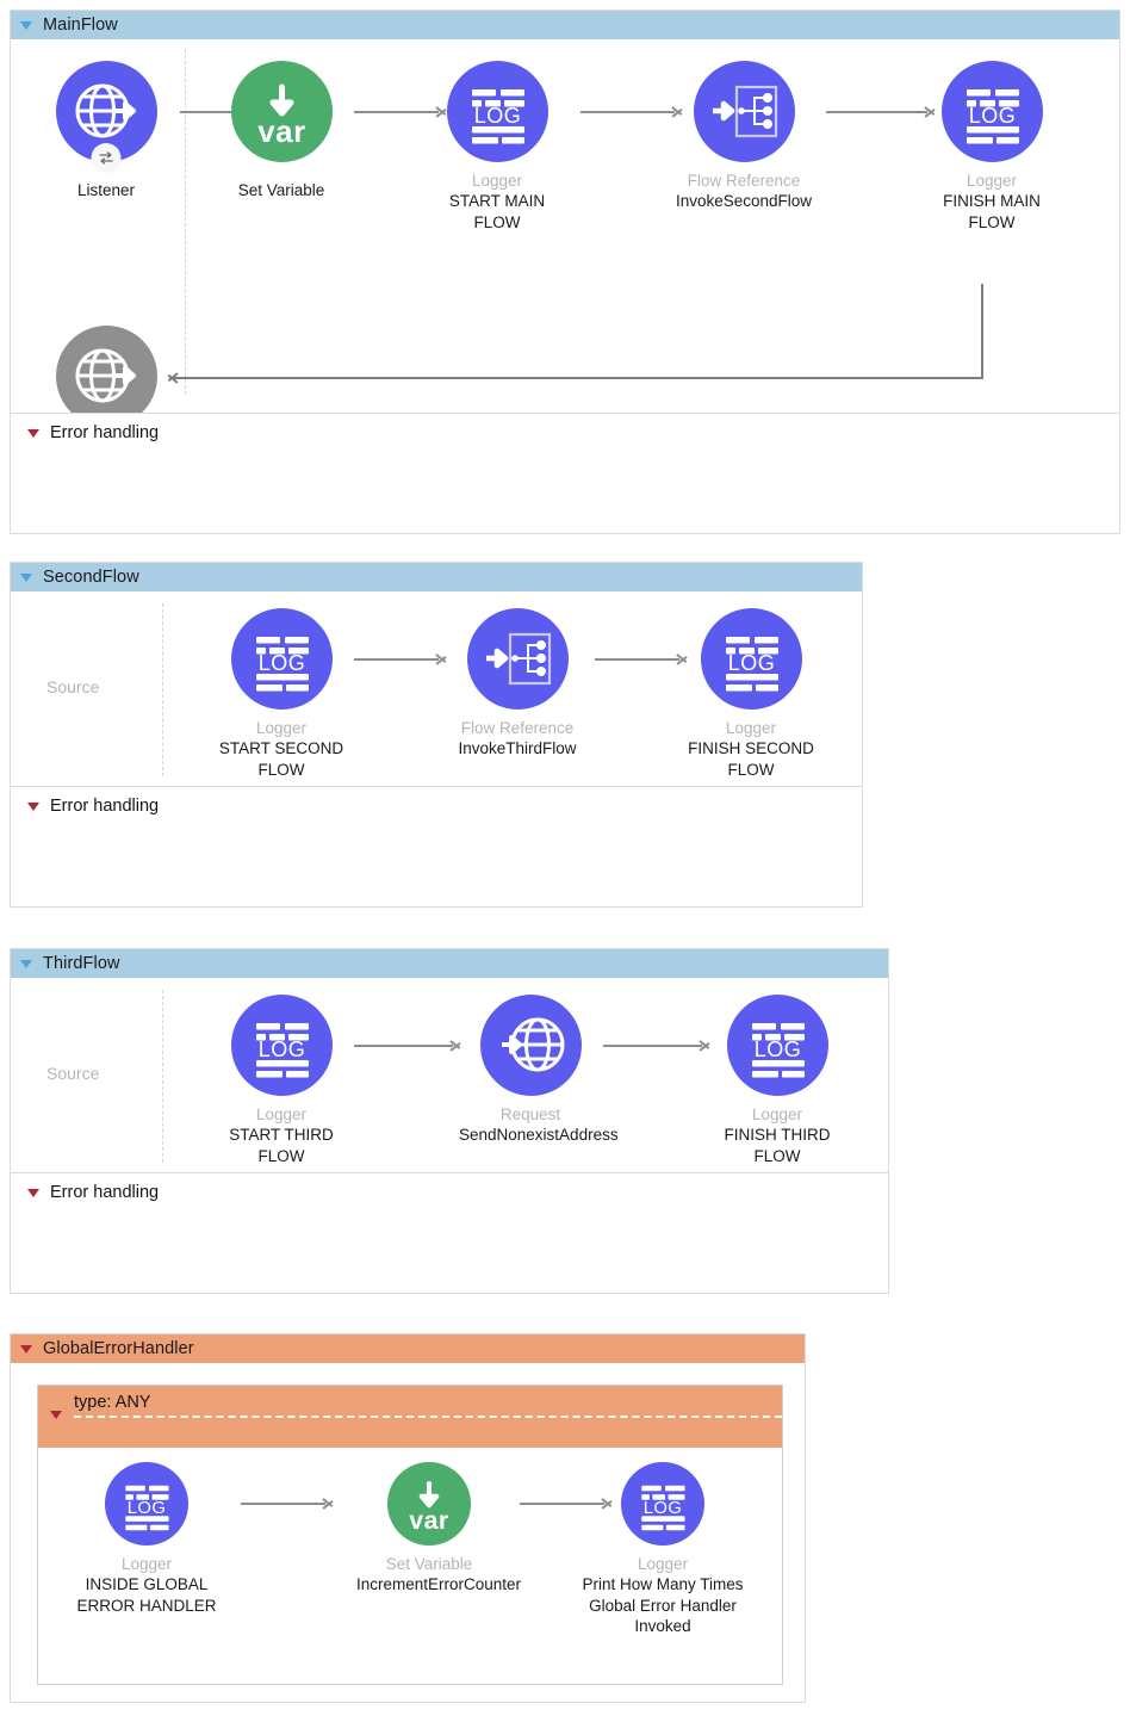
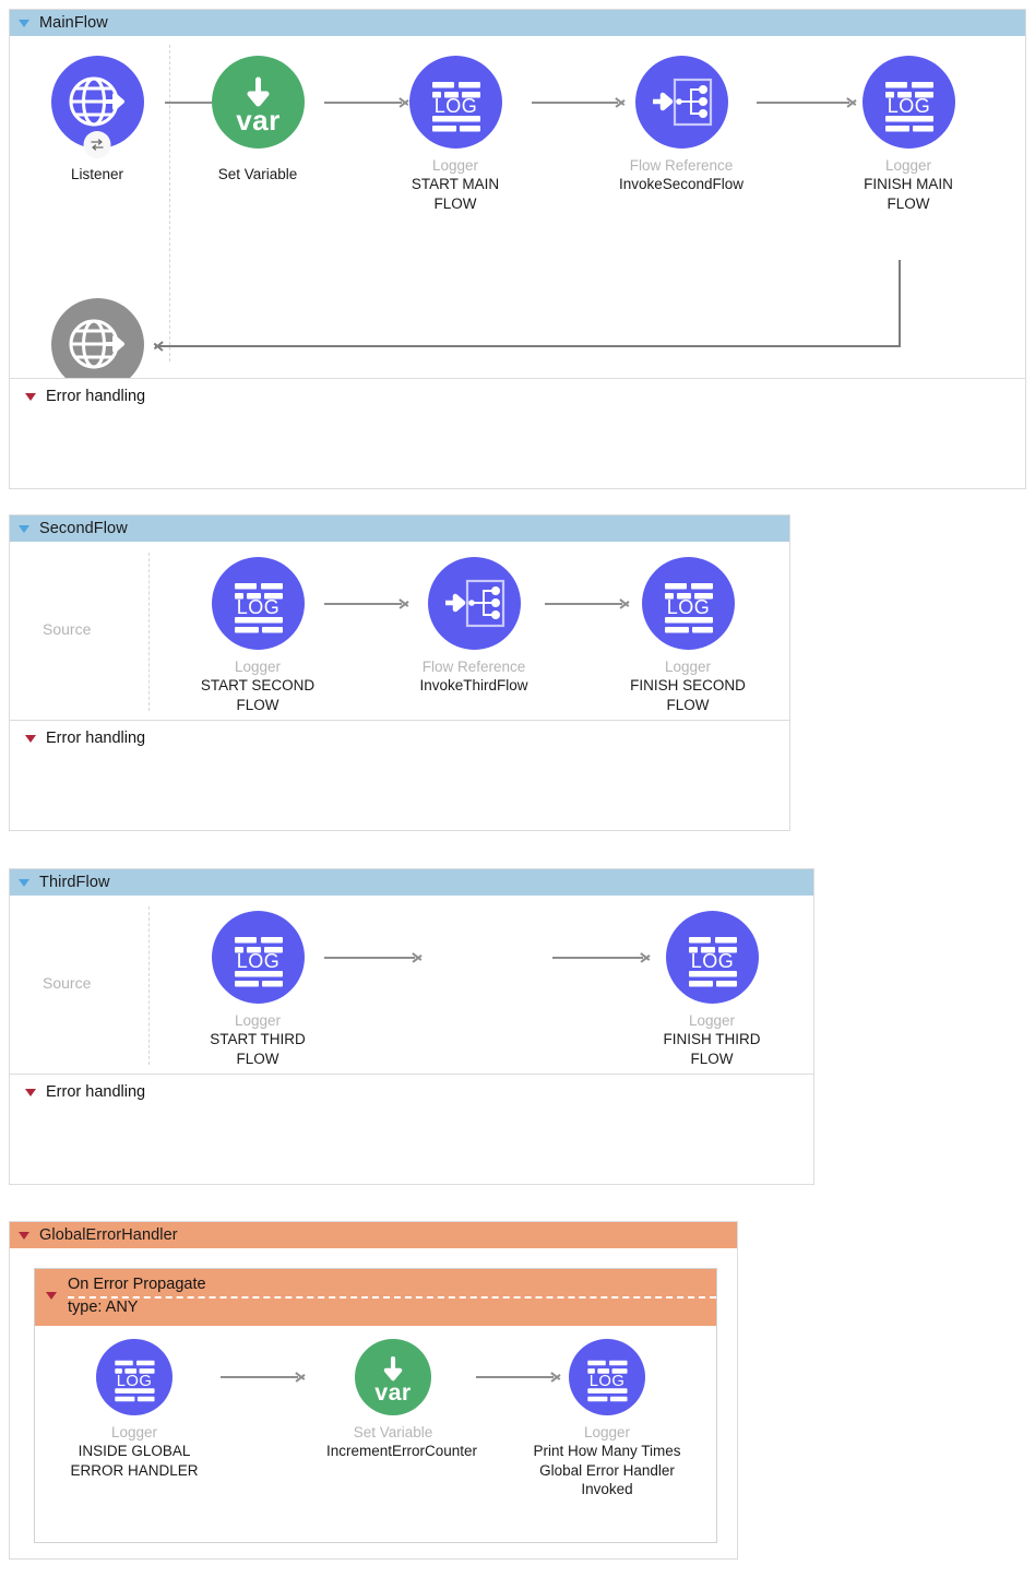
  MainFlow
  Listener
  var
  Set Variable
  LOG
  Logger
  START MAIN FLOW
  Flow Reference
  InvokeSecondFlow
  LOG
  Logger
  FINISH MAIN FLOW
  Error handling
  SecondFlow
  Source
  LOG
  Logger
  START SECOND FLOW
  Flow Reference
  InvokeThirdFlow
  LOG
  Logger
  FINISH SECOND FLOW
  Error handling
  ThirdFlow
  Source
  LOG
  Logger
  START THIRD FLOW
- Request
- SendNonexistAddress
  LOG
  Logger
  FINISH THIRD FLOW
  Error handling
  GlobalErrorHandler
+ On Error Propagate
  type: ANY
  LOG
  Logger
  INSIDE GLOBAL ERROR HANDLER
  var
  Set Variable
  IncrementErrorCounter
  LOG
  Logger
  Print How Many Times Global Error Handler Invoked
